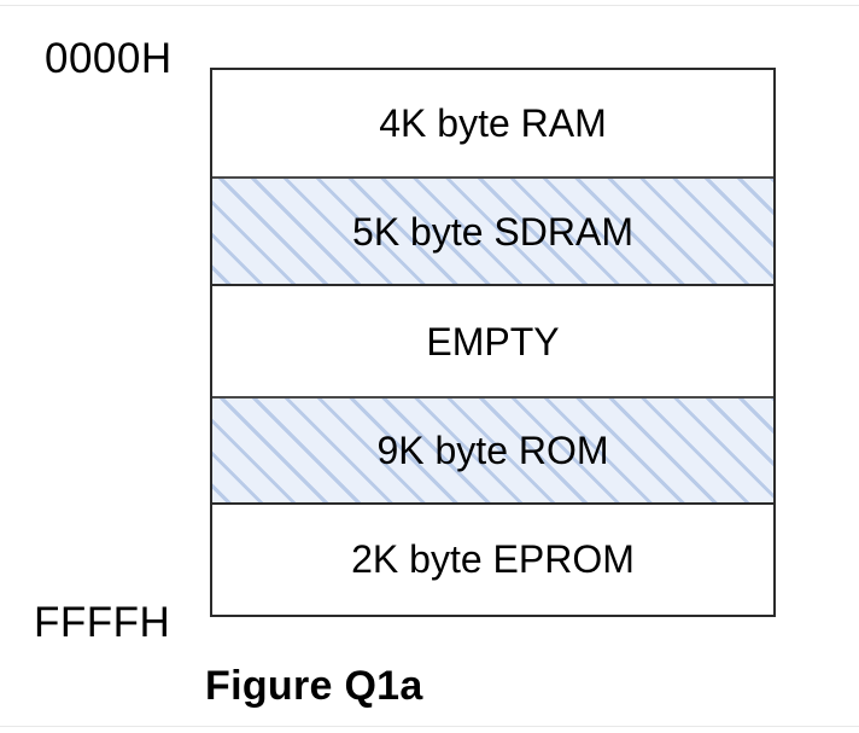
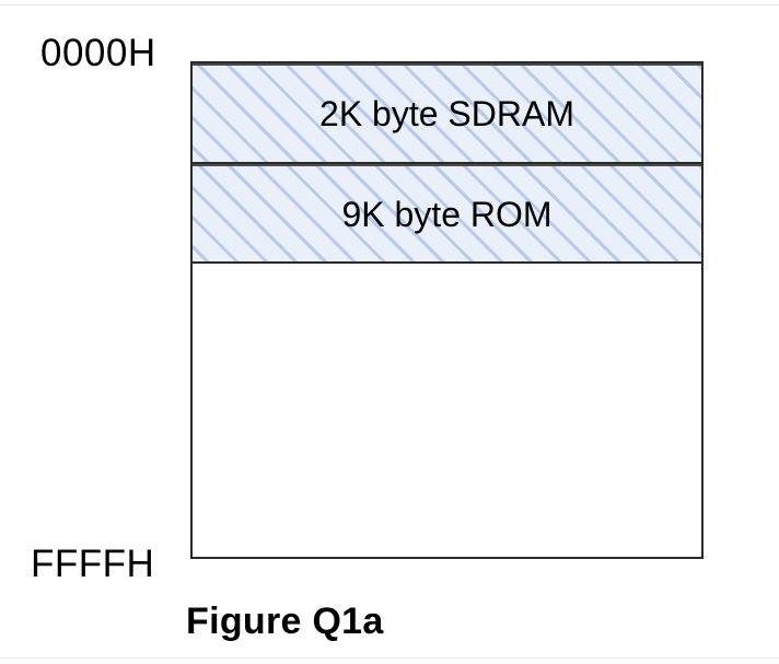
  0000H
- 4K byte RAM
- 5K byte SDRAM
+ 2K byte SDRAM
- EMPTY
  9K byte ROM
- 2K byte EPROM
  FFFFH
  Figure Q1a
